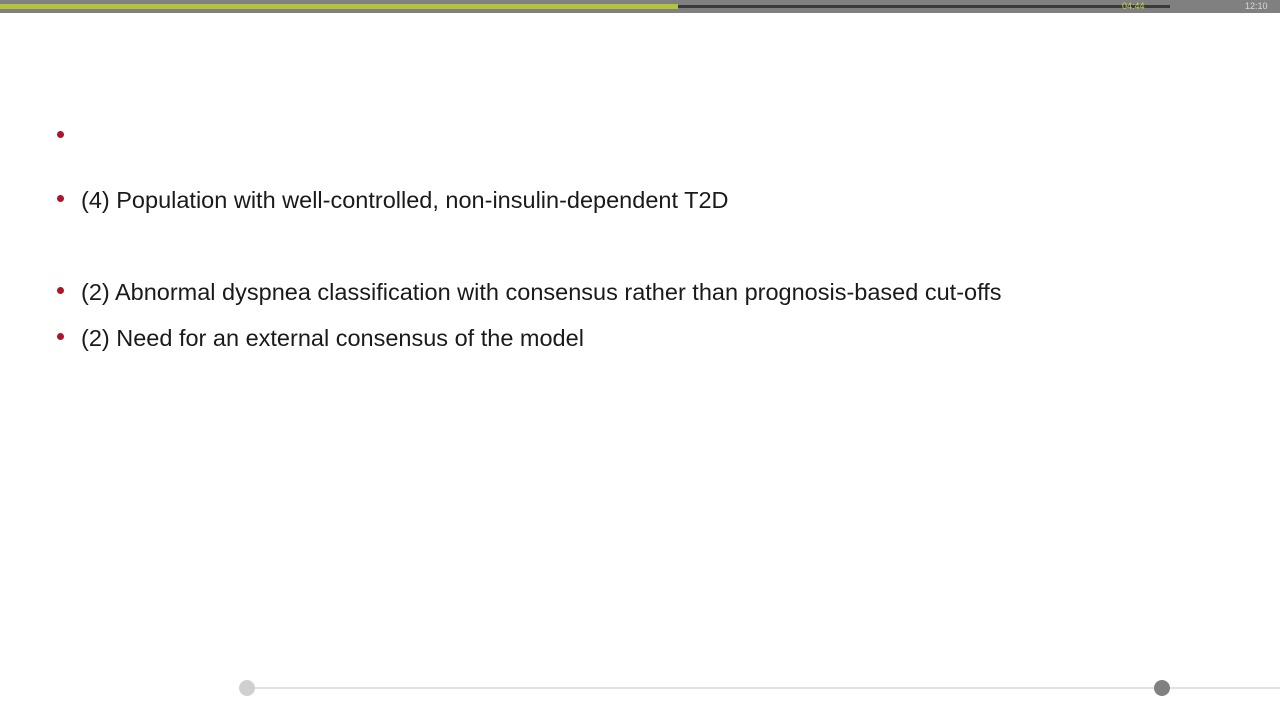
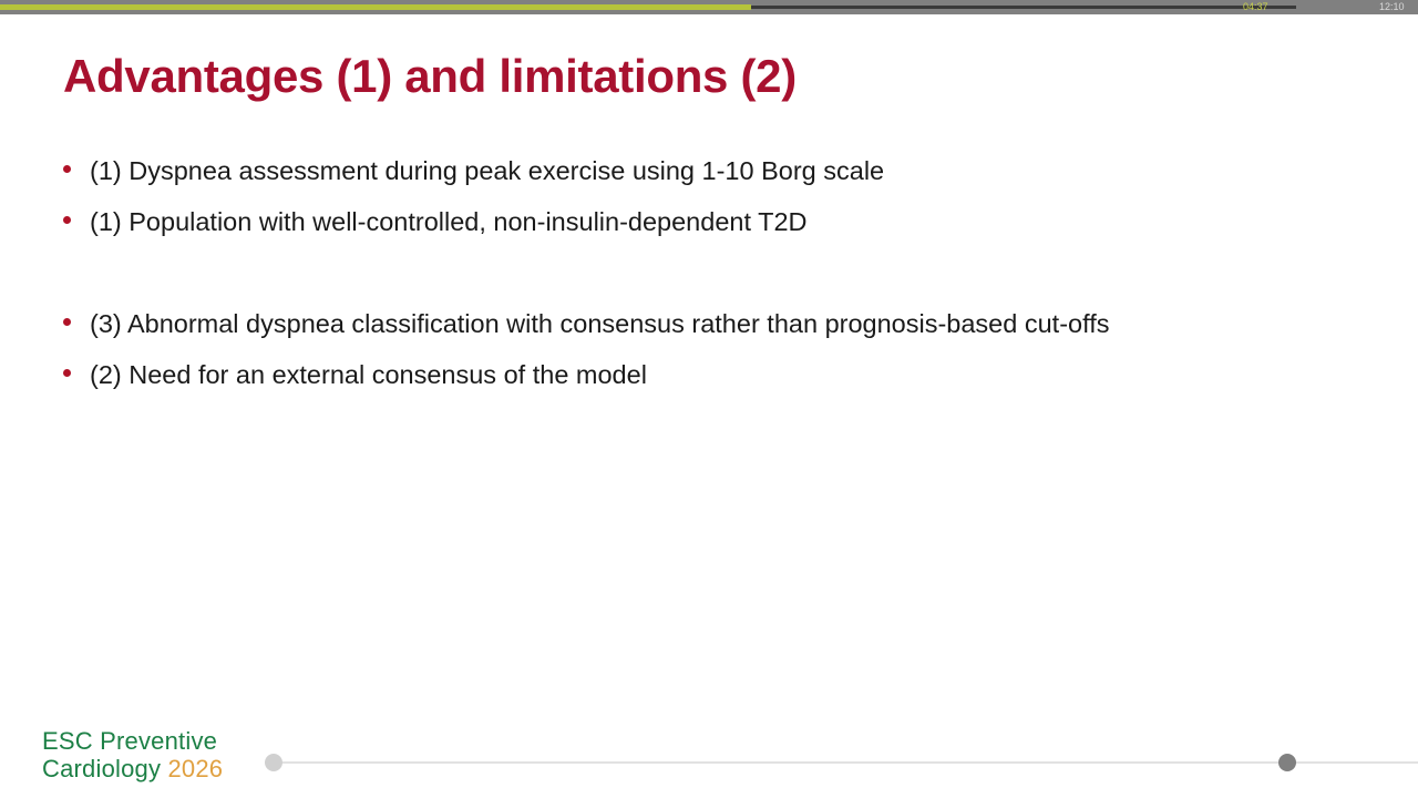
- 04:44
+ 04:37
  12:10
+ Advantages (1) and limitations (2)
+ (1) Dyspnea assessment during peak exercise using 1-10 Borg scale
- (4) Population with well-controlled, non-insulin-dependent T2D
+ (1) Population with well-controlled, non-insulin-dependent T2D
- (2) Abnormal dyspnea classification with consensus rather than prognosis-based cut-offs
+ (3) Abnormal dyspnea classification with consensus rather than prognosis-based cut-offs
  (2) Need for an external consensus of the model
+ ESC Preventive
+ Cardiology 2026
